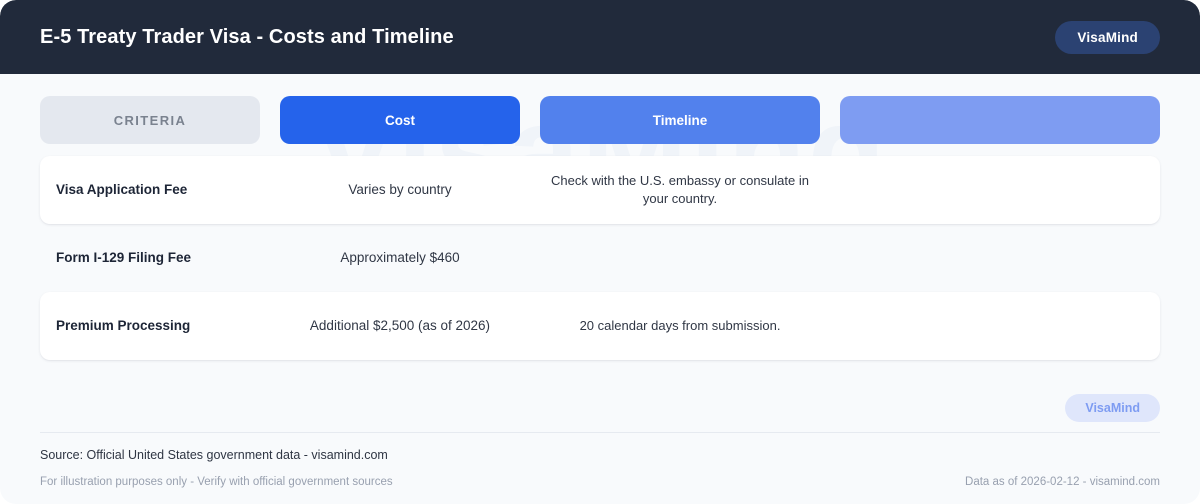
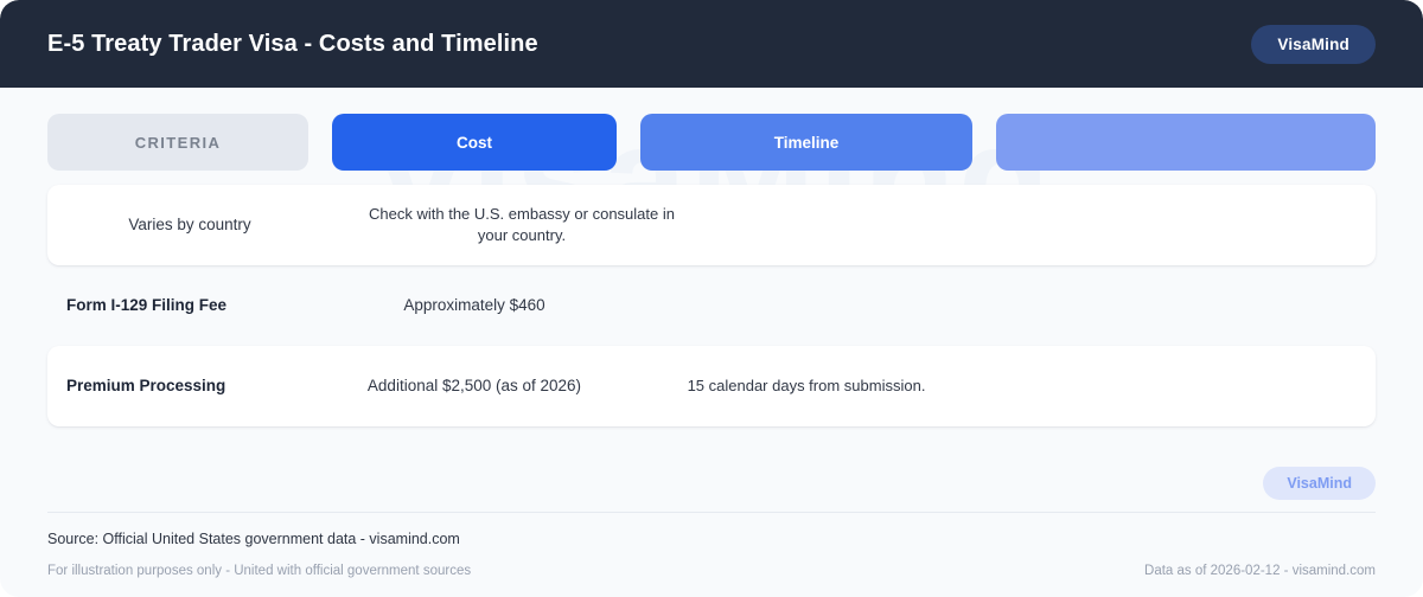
  VisaMind
  E-5 Treaty Trader Visa - Costs and Timeline
  VisaMind
  CRITERIA
  Cost
  Timeline
- Visa Application Fee
  Varies by country
  Check with the U.S. embassy or consulate in your country.
  Form I-129 Filing Fee
  Approximately $460
  Premium Processing
  Additional $2,500 (as of 2026)
- 20 calendar days from submission.
+ 15 calendar days from submission.
  VisaMind
  Source: Official United States government data - visamind.com
- For illustration purposes only - Verify with official government sources
+ For illustration purposes only - United with official government sources
  Data as of 2026-02-12 - visamind.com
